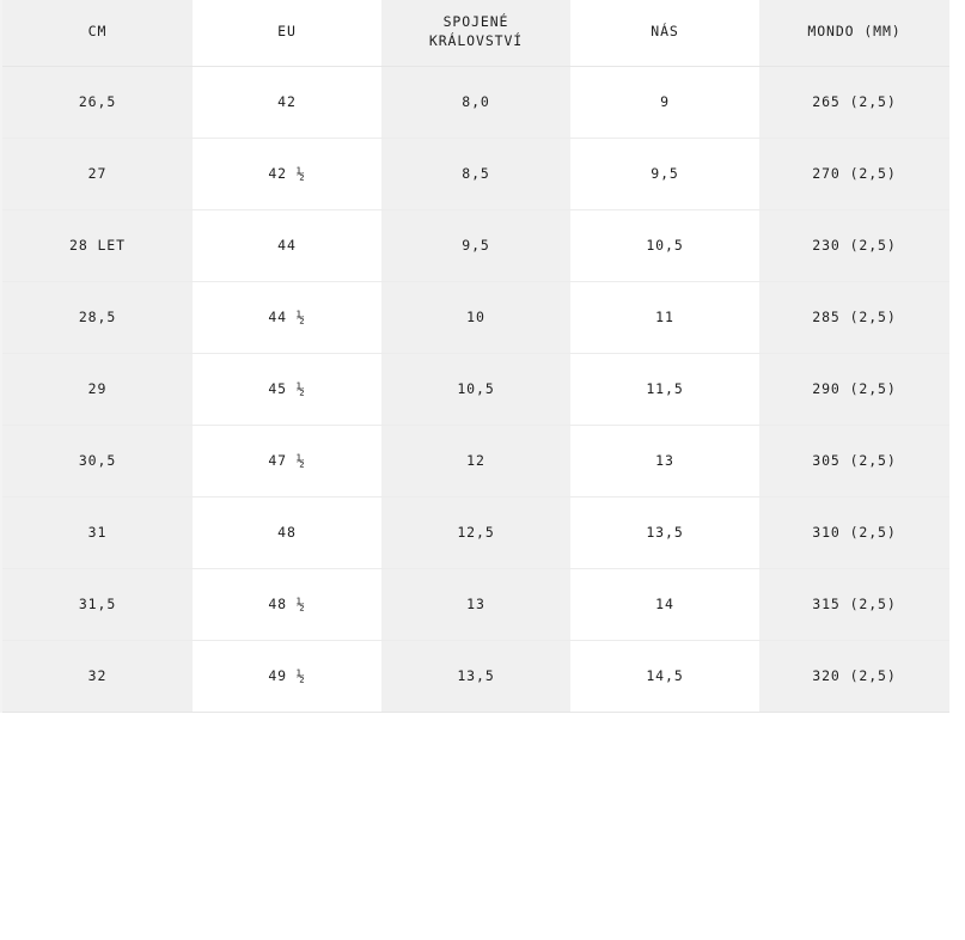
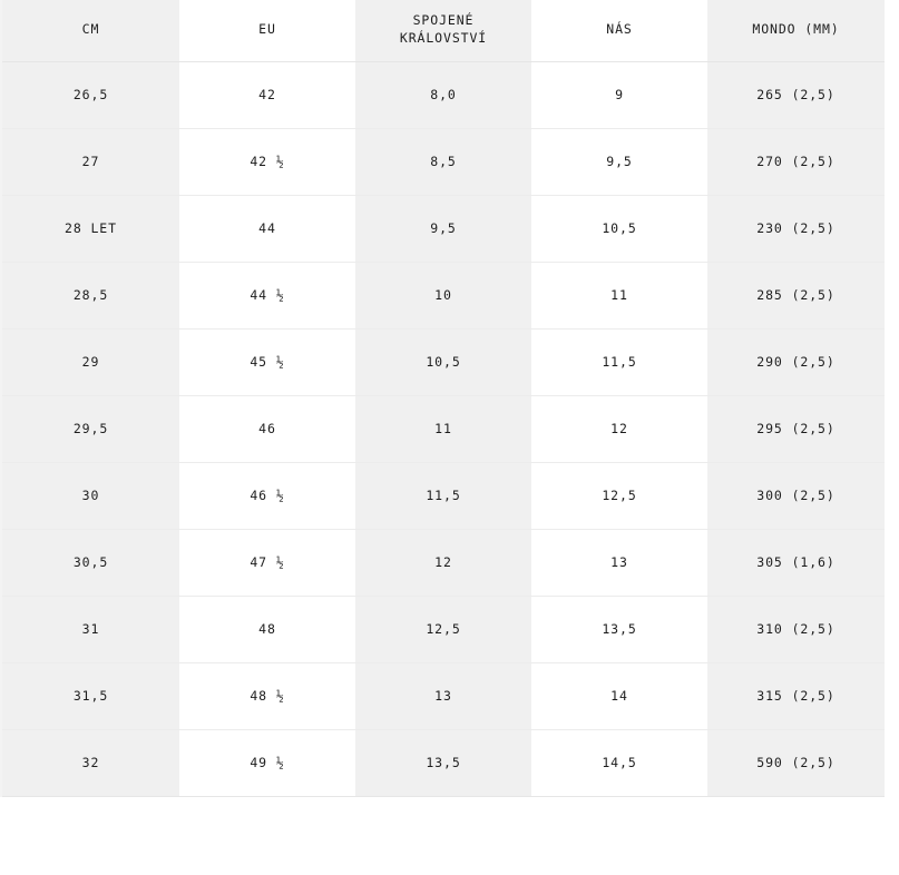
  CM	EU	SPOJENÉKRÁLOVSTVÍ	NÁS	MONDO (MM)
  26,5	42	8,0	9	265 (2,5)
  27	42 ½	8,5	9,5	270 (2,5)
  28 LET	44	9,5	10,5	230 (2,5)
  28,5	44 ½	10	11	285 (2,5)
  29	45 ½	10,5	11,5	290 (2,5)
+ 29,5	46	11	12	295 (2,5)
+ 30	46 ½	11,5	12,5	300 (2,5)
- 30,5	47 ½	12	13	305 (2,5)
+ 30,5	47 ½	12	13	305 (1,6)
  31	48	12,5	13,5	310 (2,5)
  31,5	48 ½	13	14	315 (2,5)
- 32	49 ½	13,5	14,5	320 (2,5)
+ 32	49 ½	13,5	14,5	590 (2,5)
